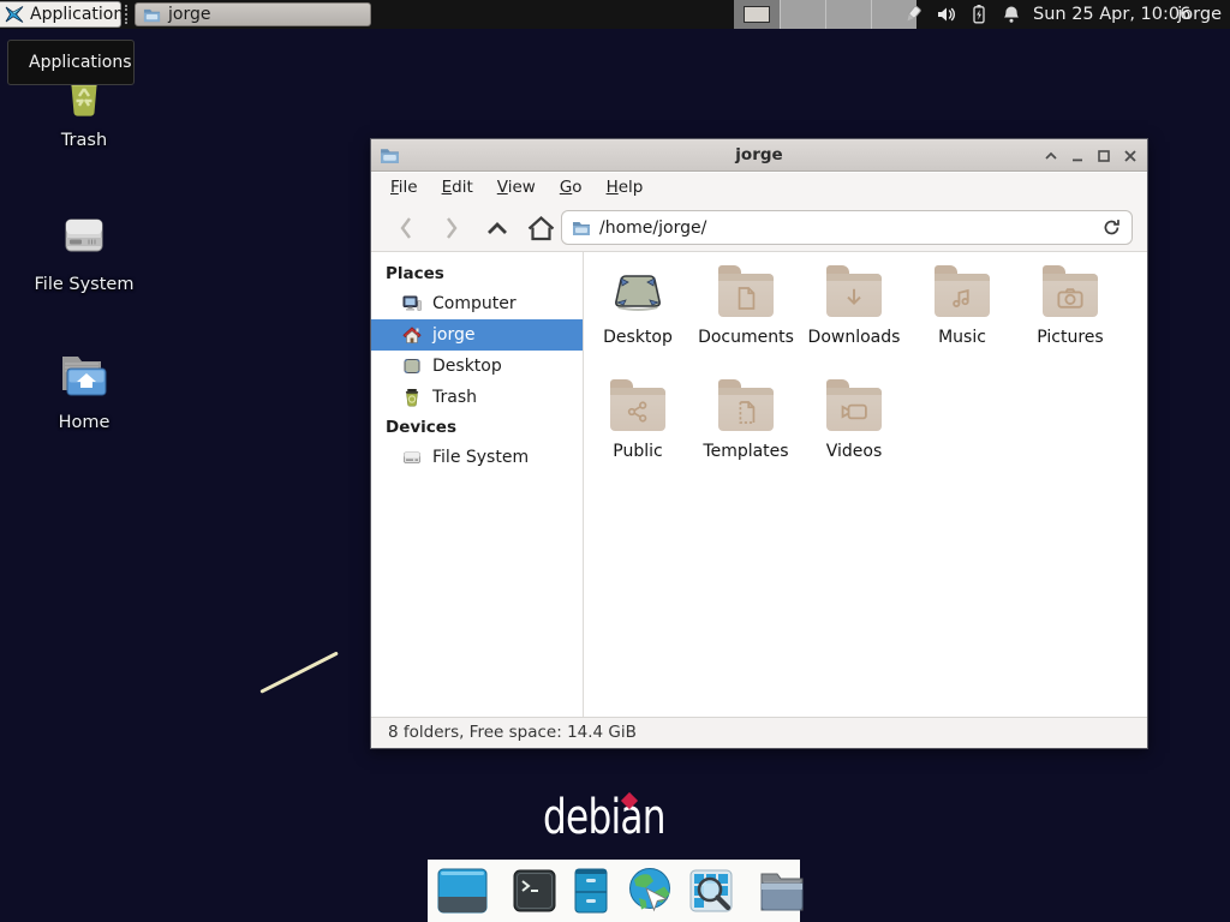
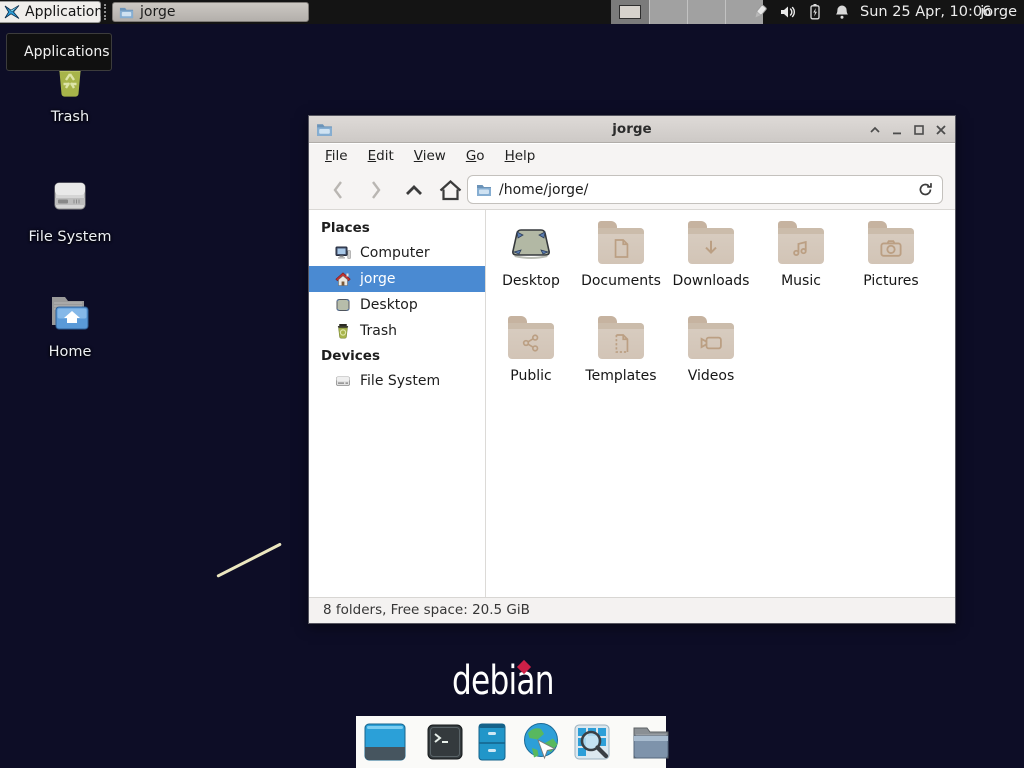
  Applications
  jorge
  Sun 25 Apr, 10:06
  jorge
  Applications
  Trash
  File System
  Home
  debian
  jorge
  File
  Edit
  View
  Go
  Help
  /home/jorge/
  Places
  Computer
  jorge
  Desktop
  Trash
  Devices
  File System
  Desktop
  Documents
  Downloads
  Music
  Pictures
  Public
  Templates
  Videos
- 8 folders, Free space: 14.4 GiB
+ 8 folders, Free space: 20.5 GiB
